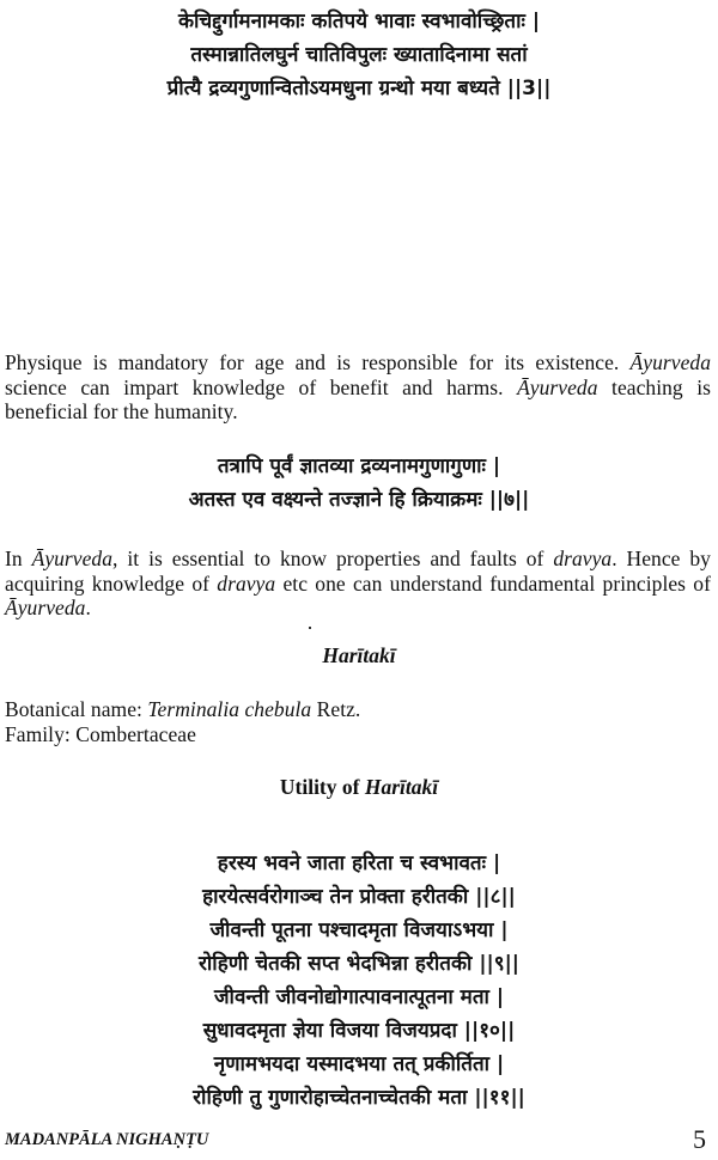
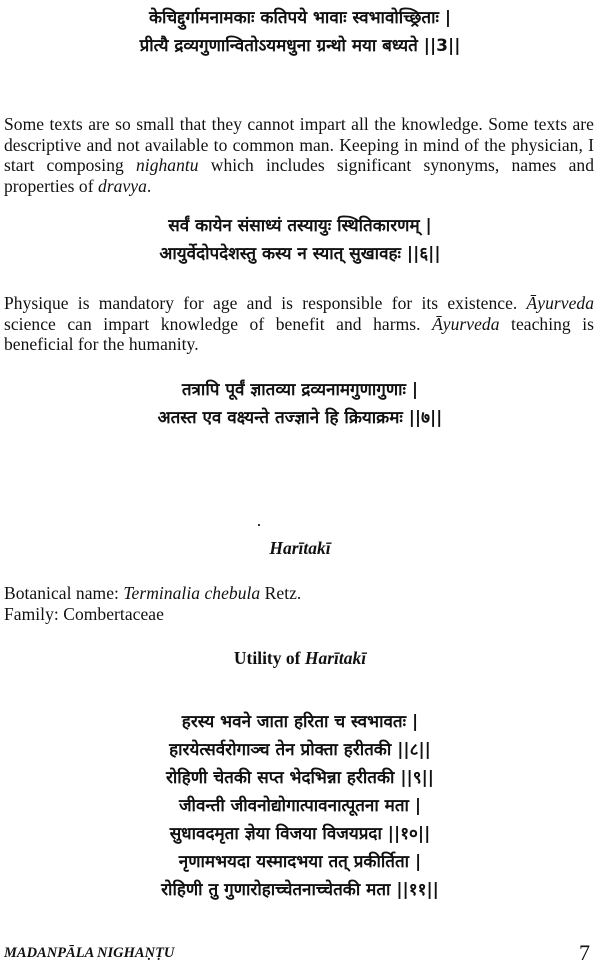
  केचिद्दुर्गामनामकाः कतिपये भावाः स्वभावोच्छ्रिताः |
- तस्मान्नातिलघुर्न चातिविपुलः ख्यातादिनामा सतां
  प्रीत्यै द्रव्यगुणान्वितोऽयमधुना ग्रन्थो मया बध्यते ||3||
+ Some texts are so small that they cannot impart all the knowledge. Some texts are descriptive and not available to common man. Keeping in mind of the physician, I start composing nighantu which includes significant synonyms, names and properties of dravya.
+ सर्वं कायेन संसाध्यं तस्यायुः स्थितिकारणम् |
+ आयुर्वेदोपदेशस्तु कस्य न स्यात् सुखावहः ||६||
  Physique is mandatory for age and is responsible for its existence. Āyurveda science can impart knowledge of benefit and harms. Āyurveda teaching is beneficial for the humanity.
  तत्रापि पूर्वं ज्ञातव्या द्रव्यनामगुणागुणाः |
  अतस्त एव वक्ष्यन्ते तज्ज्ञाने हि क्रियाक्रमः ||७||
- In Āyurveda, it is essential to know properties and faults of dravya. Hence by acquiring knowledge of dravya etc one can understand fundamental principles of Āyurveda.
  Harītakī
  Botanical name: Terminalia chebula Retz.
  Family: Combertaceae
  Utility of Harītakī
  हरस्य भवने जाता हरिता च स्वभावतः |
  हारयेत्सर्वरोगाञ्च तेन प्रोक्ता हरीतकी ||८||
- जीवन्ती पूतना पश्चादमृता विजयाऽभया |
  रोहिणी चेतकी सप्त भेदभिन्ना हरीतकी ||९||
  जीवन्ती जीवनोद्योगात्पावनात्पूतना मता |
  सुधावदमृता ज्ञेया विजया विजयप्रदा ||१०||
  नृणामभयदा यस्मादभया तत् प्रकीर्तिता |
  रोहिणी तु गुणारोहाच्चेतनाच्चेतकी मता ||११||
  MADANPĀLA NIGHAṆṬU
- 5
+ 7
